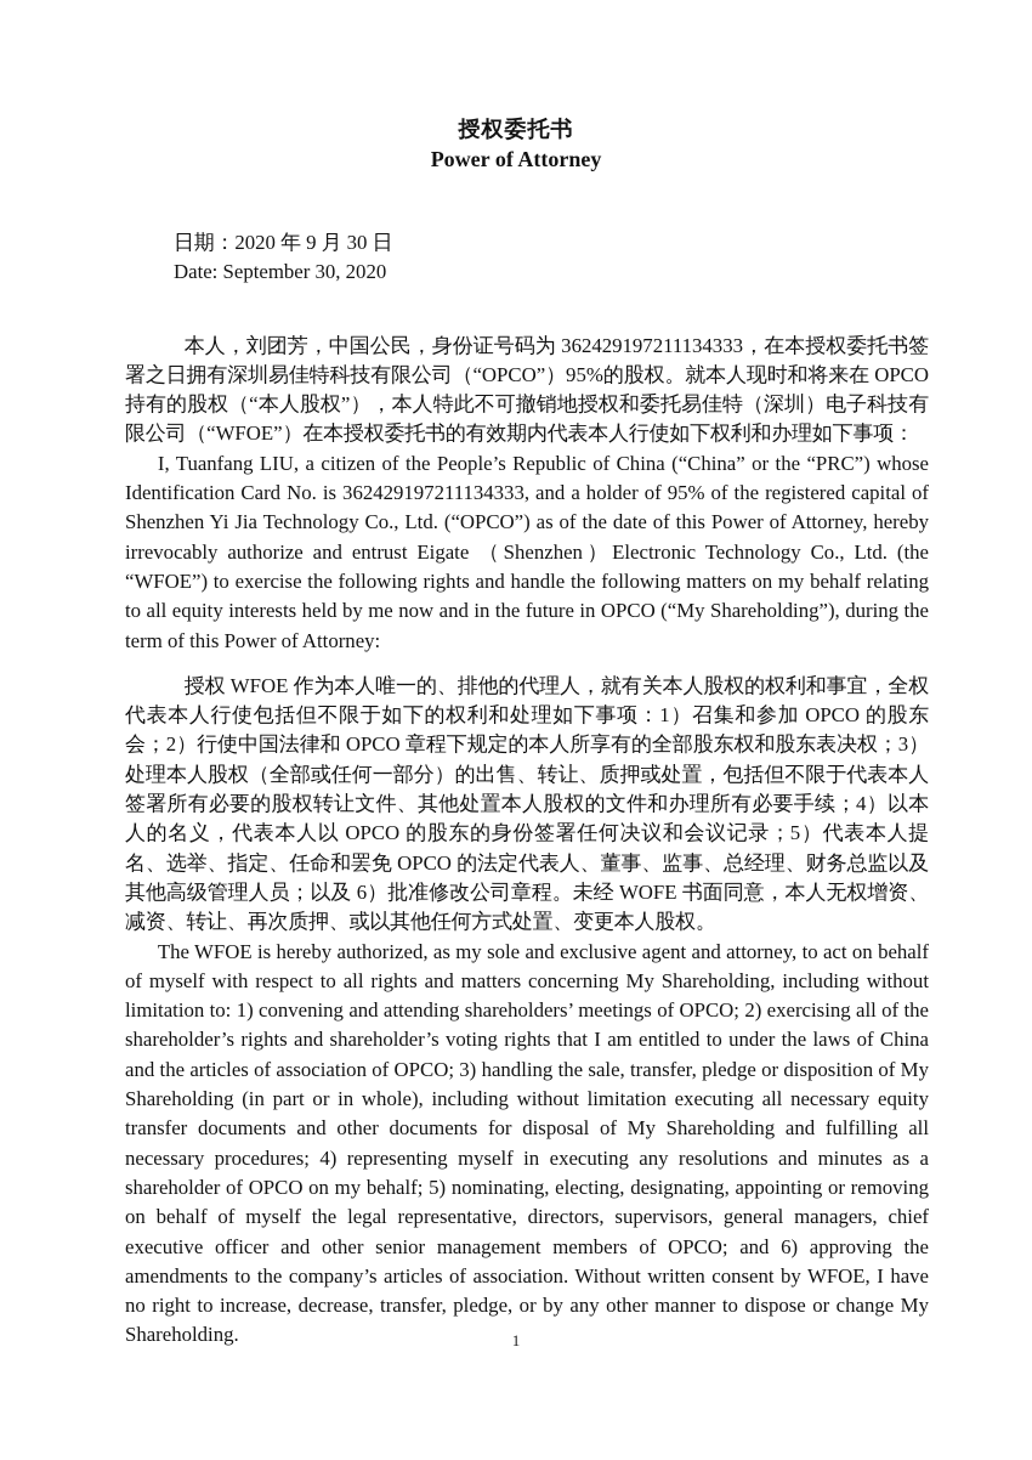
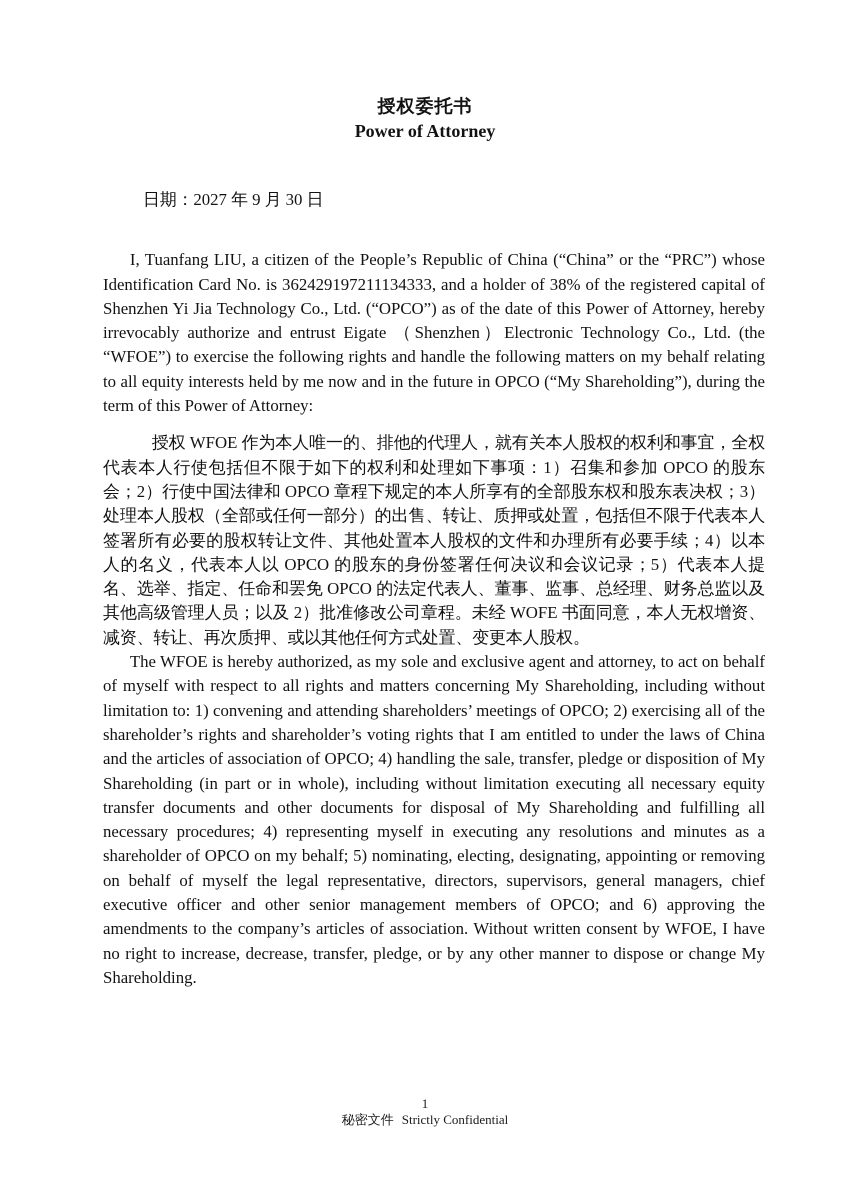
  授权委托书
  Power of Attorney
- 日期：2020 年 9 月 30 日
+ 日期：2027 年 9 月 30 日
- Date: September 30, 2020
- 本人，刘团芳，中国公民，身份证号码为 362429197211134333，在本授权委托书签署之日拥有深圳易佳特科技有限公司（“OPCO”）95%的股权。就本人现时和将来在 OPCO 持有的股权（“本人股权”），本人特此不可撤销地授权和委托易佳特（深圳）电子科技有限公司（“WFOE”）在本授权委托书的有效期内代表本人行使如下权利和办理如下事项：
- I, Tuanfang LIU, a citizen of the People’s Republic of China (“China” or the “PRC”) whose Identification Card No. is 362429197211134333, and a holder of 95% of the registered capital of Shenzhen Yi Jia Technology Co., Ltd. (“OPCO”) as of the date of this Power of Attorney, hereby irrevocably authorize and entrust Eigate （Shenzhen）Electronic Technology Co., Ltd. (the “WFOE”) to exercise the following rights and handle the following matters on my behalf relating to all equity interests held by me now and in the future in OPCO (“My Shareholding”), during the term of this Power of Attorney:
+ I, Tuanfang LIU, a citizen of the People’s Republic of China (“China” or the “PRC”) whose Identification Card No. is 362429197211134333, and a holder of 38% of the registered capital of Shenzhen Yi Jia Technology Co., Ltd. (“OPCO”) as of the date of this Power of Attorney, hereby irrevocably authorize and entrust Eigate （Shenzhen）Electronic Technology Co., Ltd. (the “WFOE”) to exercise the following rights and handle the following matters on my behalf relating to all equity interests held by me now and in the future in OPCO (“My Shareholding”), during the term of this Power of Attorney:
- 授权 WFOE 作为本人唯一的、排他的代理人，就有关本人股权的权利和事宜，全权代表本人行使包括但不限于如下的权利和处理如下事项：1）召集和参加 OPCO 的股东会；2）行使中国法律和 OPCO 章程下规定的本人所享有的全部股东权和股东表决权；3）处理本人股权（全部或任何一部分）的出售、转让、质押或处置，包括但不限于代表本人签署所有必要的股权转让文件、其他处置本人股权的文件和办理所有必要手续；4）以本人的名义，代表本人以 OPCO 的股东的身份签署任何决议和会议记录；5）代表本人提名、选举、指定、任命和罢免 OPCO 的法定代表人、董事、监事、总经理、财务总监以及其他高级管理人员；以及 6）批准修改公司章程。未经 WOFE 书面同意，本人无权增资、减资、转让、再次质押、或以其他任何方式处置、变更本人股权。
+ 授权 WFOE 作为本人唯一的、排他的代理人，就有关本人股权的权利和事宜，全权代表本人行使包括但不限于如下的权利和处理如下事项：1）召集和参加 OPCO 的股东会；2）行使中国法律和 OPCO 章程下规定的本人所享有的全部股东权和股东表决权；3）处理本人股权（全部或任何一部分）的出售、转让、质押或处置，包括但不限于代表本人签署所有必要的股权转让文件、其他处置本人股权的文件和办理所有必要手续；4）以本人的名义，代表本人以 OPCO 的股东的身份签署任何决议和会议记录；5）代表本人提名、选举、指定、任命和罢免 OPCO 的法定代表人、董事、监事、总经理、财务总监以及其他高级管理人员；以及 2）批准修改公司章程。未经 WOFE 书面同意，本人无权增资、减资、转让、再次质押、或以其他任何方式处置、变更本人股权。
- The WFOE is hereby authorized, as my sole and exclusive agent and attorney, to act on behalf of myself with respect to all rights and matters concerning My Shareholding, including without limitation to: 1) convening and attending shareholders’ meetings of OPCO; 2) exercising all of the shareholder’s rights and shareholder’s voting rights that I am entitled to under the laws of China and the articles of association of OPCO; 3) handling the sale, transfer, pledge or disposition of My Shareholding (in part or in whole), including without limitation executing all necessary equity transfer documents and other documents for disposal of My Shareholding and fulfilling all necessary procedures; 4) representing myself in executing any resolutions and minutes as a shareholder of OPCO on my behalf; 5) nominating, electing, designating, appointing or removing on behalf of myself the legal representative, directors, supervisors, general managers, chief executive officer and other senior management members of OPCO; and 6) approving the amendments to the company’s articles of association. Without written consent by WFOE, I have no right to increase, decrease, transfer, pledge, or by any other manner to dispose or change My Shareholding.
+ The WFOE is hereby authorized, as my sole and exclusive agent and attorney, to act on behalf of myself with respect to all rights and matters concerning My Shareholding, including without limitation to: 1) convening and attending shareholders’ meetings of OPCO; 2) exercising all of the shareholder’s rights and shareholder’s voting rights that I am entitled to under the laws of China and the articles of association of OPCO; 4) handling the sale, transfer, pledge or disposition of My Shareholding (in part or in whole), including without limitation executing all necessary equity transfer documents and other documents for disposal of My Shareholding and fulfilling all necessary procedures; 4) representing myself in executing any resolutions and minutes as a shareholder of OPCO on my behalf; 5) nominating, electing, designating, appointing or removing on behalf of myself the legal representative, directors, supervisors, general managers, chief executive officer and other senior management members of OPCO; and 6) approving the amendments to the company’s articles of association. Without written consent by WFOE, I have no right to increase, decrease, transfer, pledge, or by any other manner to dispose or change My Shareholding.
  1
+ 秘密文件 Strictly Confidential
